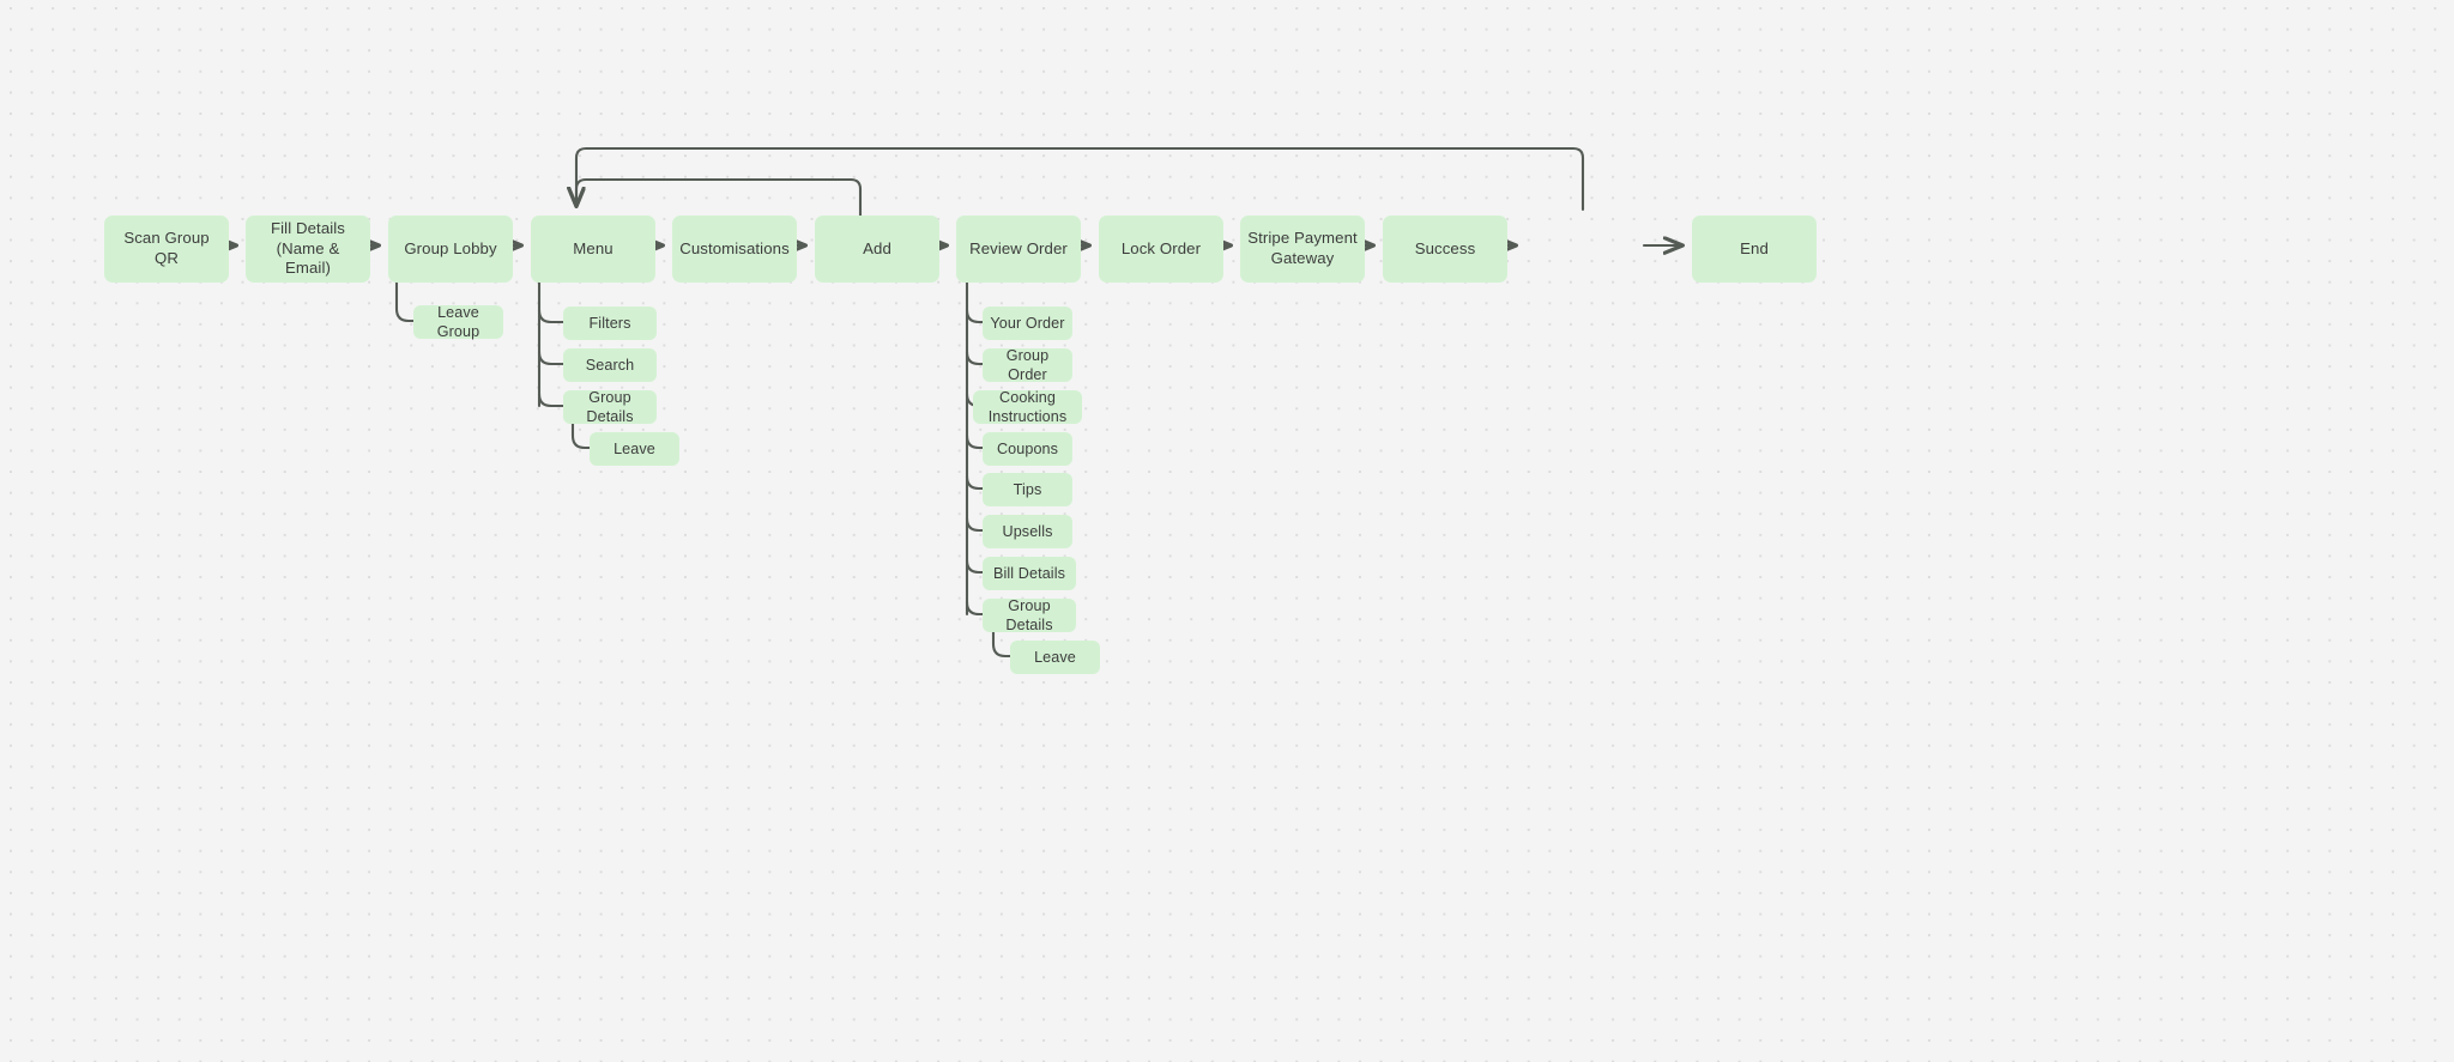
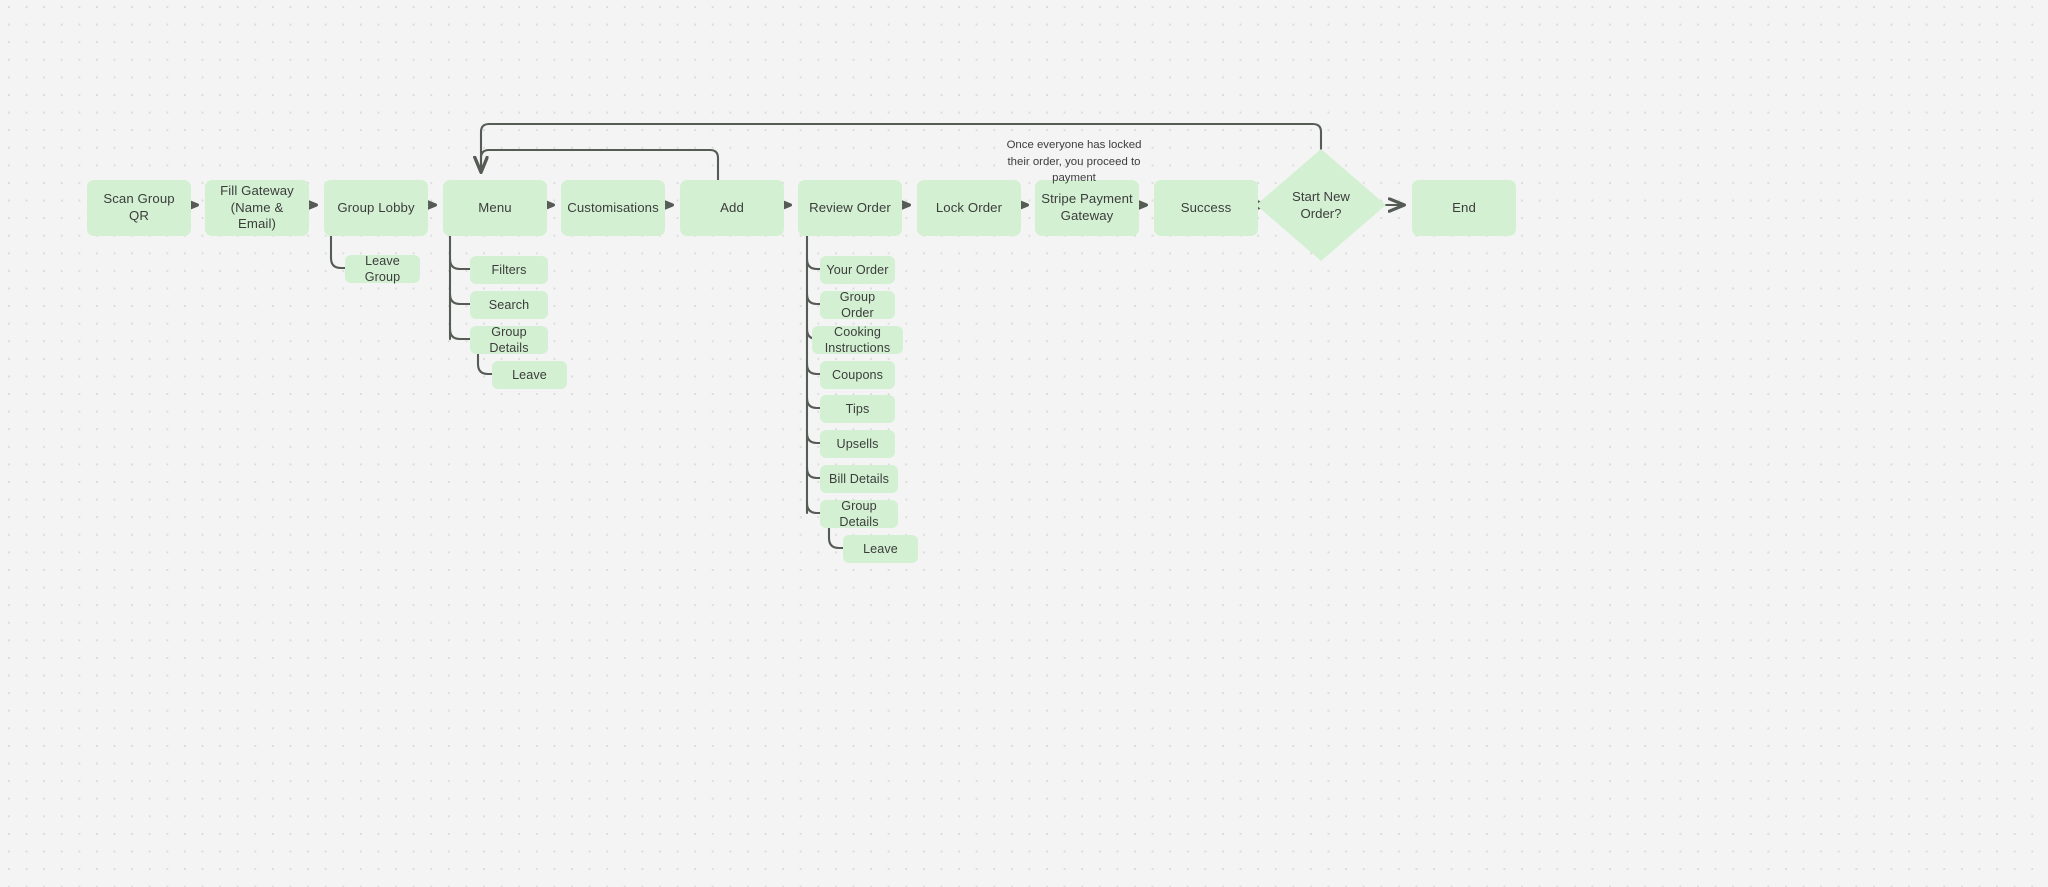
  Scan Group QR
- Fill Details (Name & Email)
+ Fill Gateway (Name & Email)
  Group Lobby
  Menu
  Customisations
  Add
  Review Order
  Lock Order
  Stripe Payment Gateway
  Success
+ Start New Order?
  End
  Leave Group
  Filters
  Search
  Group Details
  Leave
  Your Order
  Group Order
  Cooking Instructions
  Coupons
  Tips
  Upsells
  Bill Details
  Group Details
  Leave
+ Once everyone has locked their order, you proceed to payment
